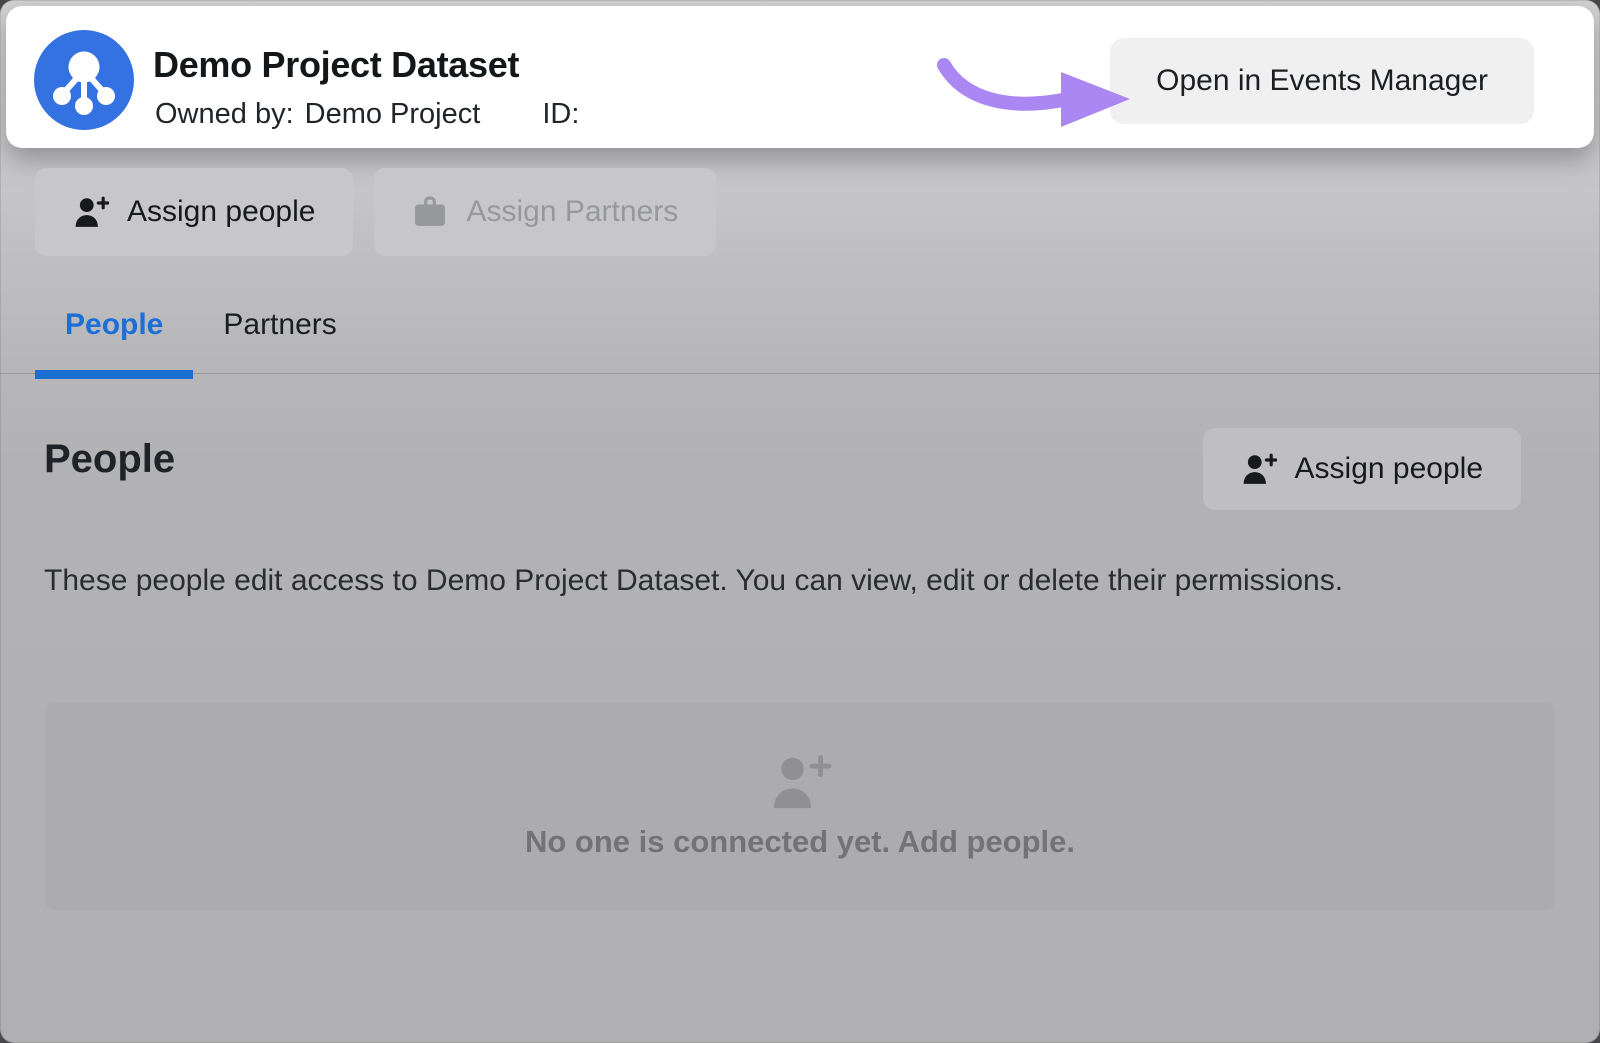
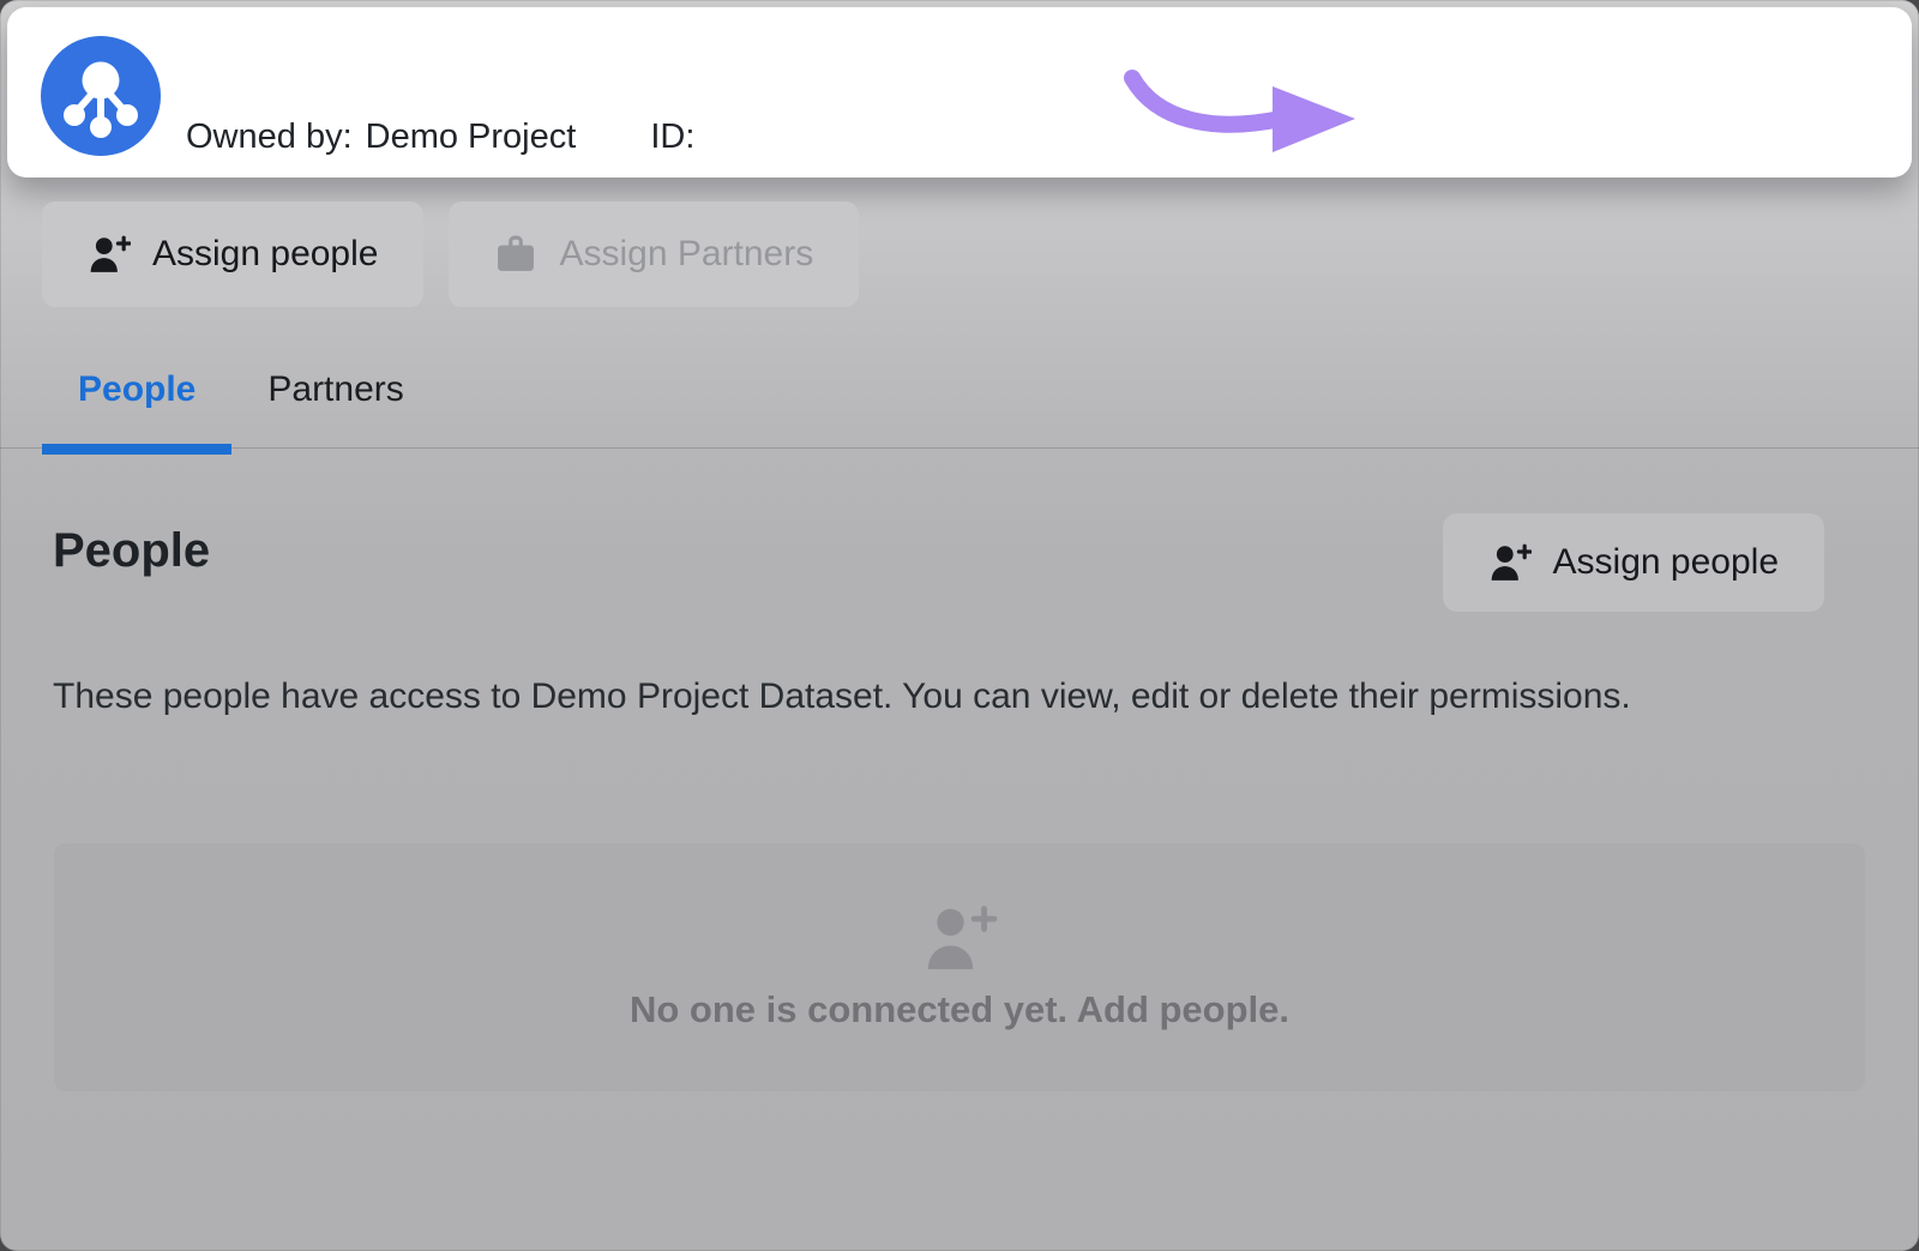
- Demo Project Dataset
  Owned by:
  Demo Project
  ID:
- Open in Events Manager
  Assign people
  Assign Partners
  People
  Partners
  People
  Assign people
- These people edit access to Demo Project Dataset. You can view, edit or delete their permissions.
+ These people have access to Demo Project Dataset. You can view, edit or delete their permissions.
  No one is connected yet. Add people.
